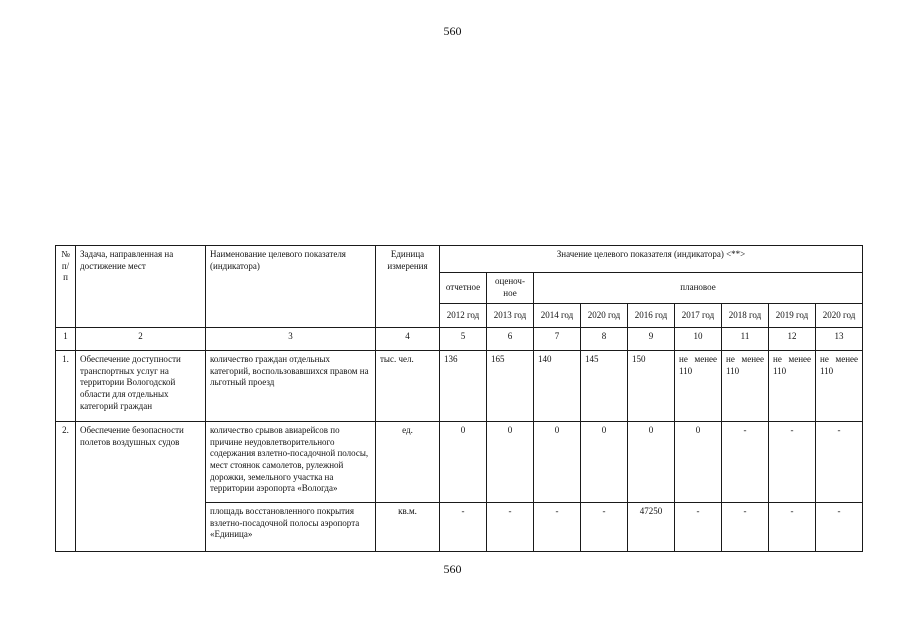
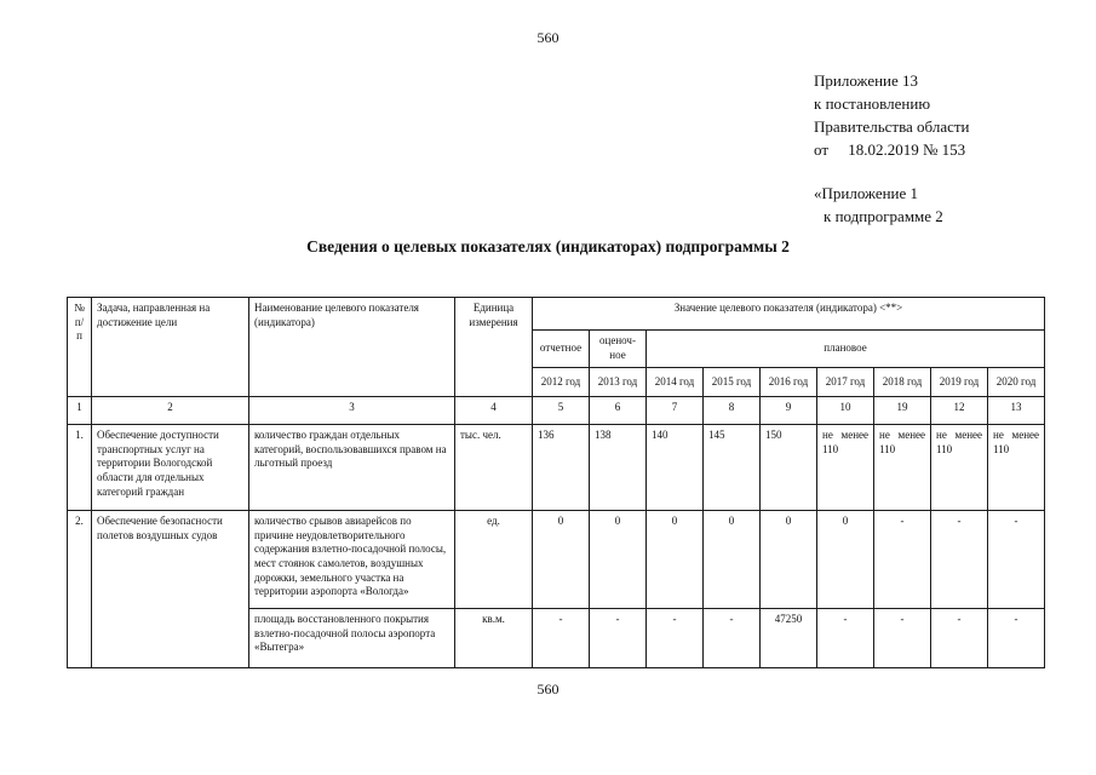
  560
+ Приложение 13
+ к постановлению
+ Правительства области
+ от 18.02.2019 № 153
+ «Приложение 1
+ к подпрограмме 2
+ Сведения о целевых показателях (индикаторах) подпрограммы 2
- № п/п	Задача, направленная на достижение мест	Наименование целевого показателя (индикатора)	Единица измерения	Значение целевого показателя (индикатора) <**>
+ № п/п	Задача, направленная на достижение цели	Наименование целевого показателя (индикатора)	Единица измерения	Значение целевого показателя (индикатора) <**>
  отчетное	оценоч-ное	плановое
- 2012 год	2013 год	2014 год	2020 год	2016 год	2017 год	2018 год	2019 год	2020 год
+ 2012 год	2013 год	2014 год	2015 год	2016 год	2017 год	2018 год	2019 год	2020 год
- 1	2	3	4	5	6	7	8	9	10	11	12	13
+ 1	2	3	4	5	6	7	8	9	10	19	12	13
- 1.	Обеспечение доступности транспортных услуг на территории Вологодской области для отдельных категорий граждан	количество граждан отдельных категорий, воспользовавшихся правом на льготный проезд	тыс. чел.	136	165	140	145	150	не менее 110	не менее 110	не менее 110	не менее 110
+ 1.	Обеспечение доступности транспортных услуг на территории Вологодской области для отдельных категорий граждан	количество граждан отдельных категорий, воспользовавшихся правом на льготный проезд	тыс. чел.	136	138	140	145	150	не менее 110	не менее 110	не менее 110	не менее 110
- 2.	Обеспечение безопасности полетов воздушных судов	количество срывов авиарейсов по причине неудовлетворительного содержания взлетно-посадочной полосы, мест стоянок самолетов, рулежной дорожки, земельного участка на территории аэропорта «Вологда»	ед.	0	0	0	0	0	0	-	-	-
+ 2.	Обеспечение безопасности полетов воздушных судов	количество срывов авиарейсов по причине неудовлетворительного содержания взлетно-посадочной полосы, мест стоянок самолетов, воздушных дорожки, земельного участка на территории аэропорта «Вологда»	ед.	0	0	0	0	0	0	-	-	-
- площадь восстановленного покрытия взлетно-посадочной полосы аэропорта «Единица»	кв.м.	-	-	-	-	47250	-	-	-	-
+ площадь восстановленного покрытия взлетно-посадочной полосы аэропорта «Вытегра»	кв.м.	-	-	-	-	47250	-	-	-	-
  560
